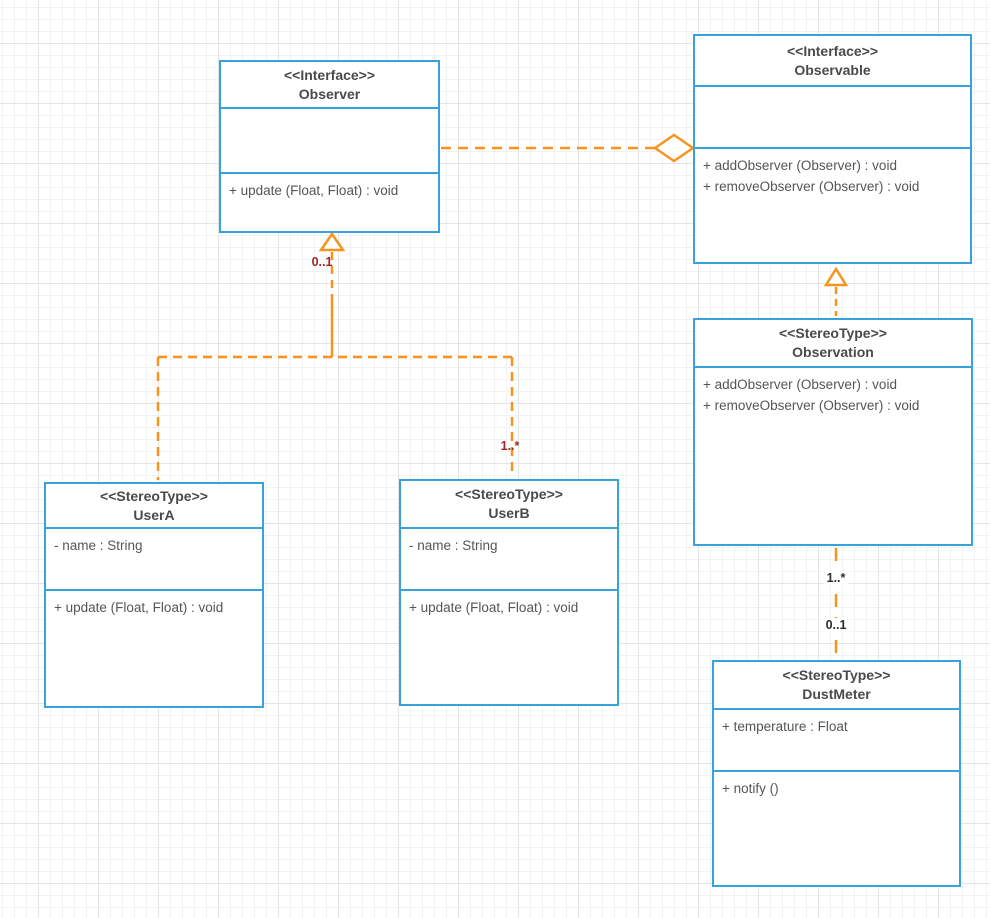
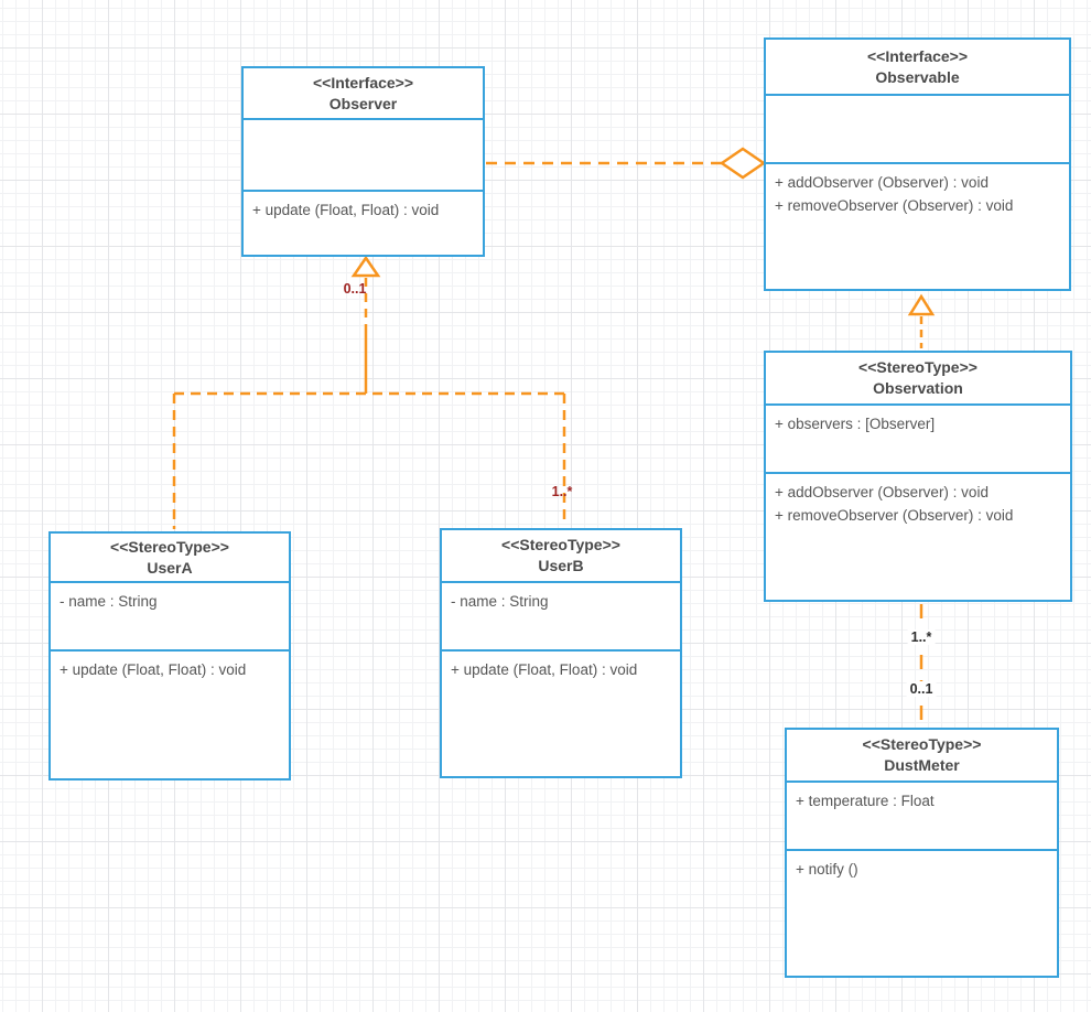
  <<Interface>>
  Observer
  + update (Float, Float) : void
  <<Interface>>
  Observable
  + addObserver (Observer) : void
  + removeObserver (Observer) : void
  <<StereoType>>
  Observation
+ + observers : [Observer]
  + addObserver (Observer) : void
  + removeObserver (Observer) : void
  <<StereoType>>
  UserA
  - name : String
  + update (Float, Float) : void
  <<StereoType>>
  UserB
  - name : String
  + update (Float, Float) : void
  <<StereoType>>
  DustMeter
  + temperature : Float
  + notify ()
  0..1
  1..*
  1..*
  0..1
